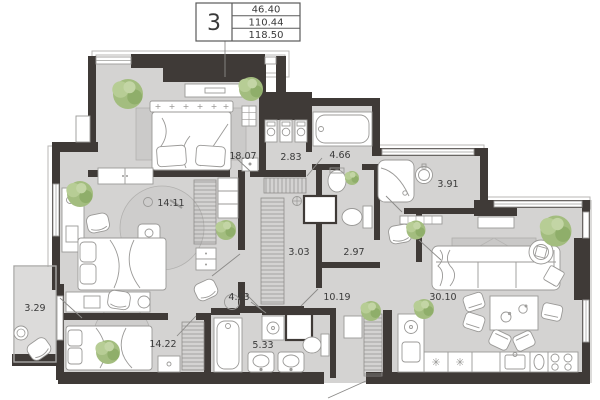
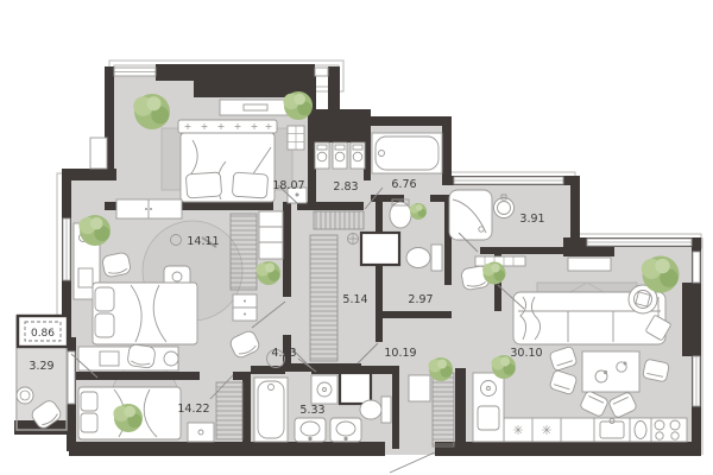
+ 0.86
  18.07
  2.83
- 4.66
+ 6.76
  14.11
  3.91
- 3.03
+ 5.14
  2.97
  3.29
  4.93
  10.19
  30.10
  14.22
  5.33
- 3
- 46.40
- 110.44
- 118.50
